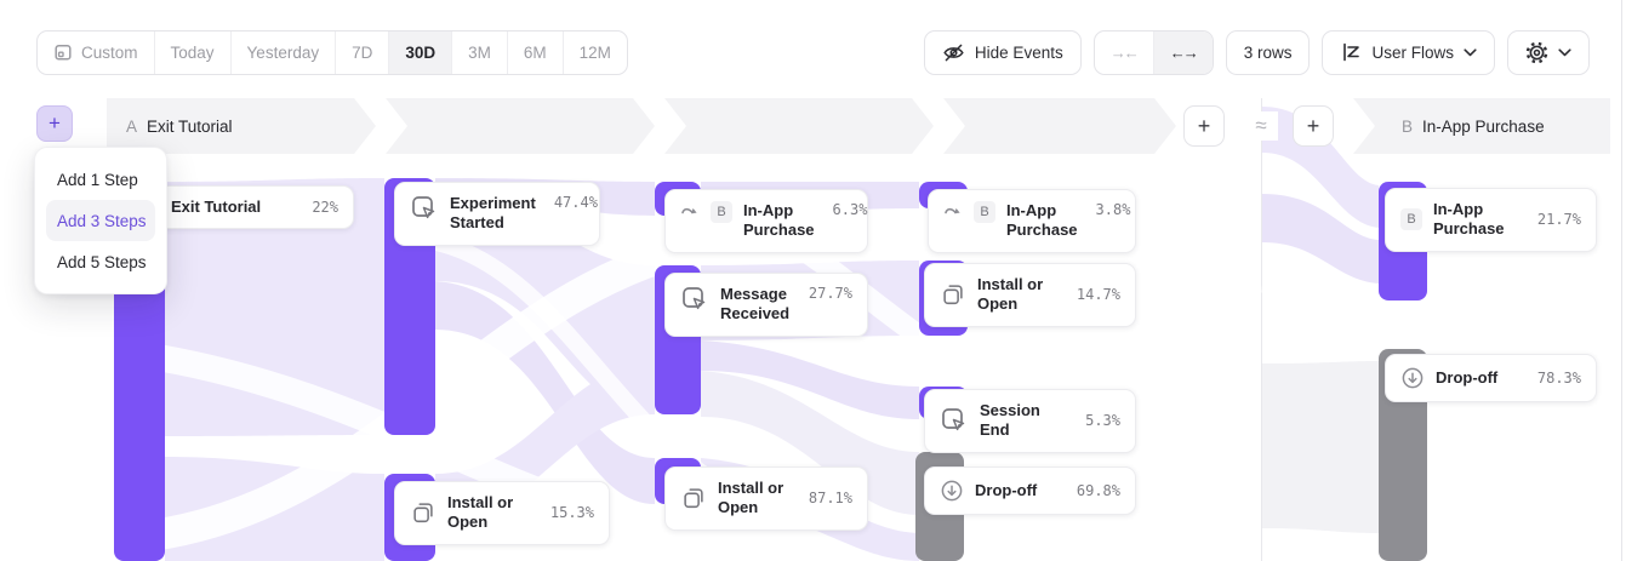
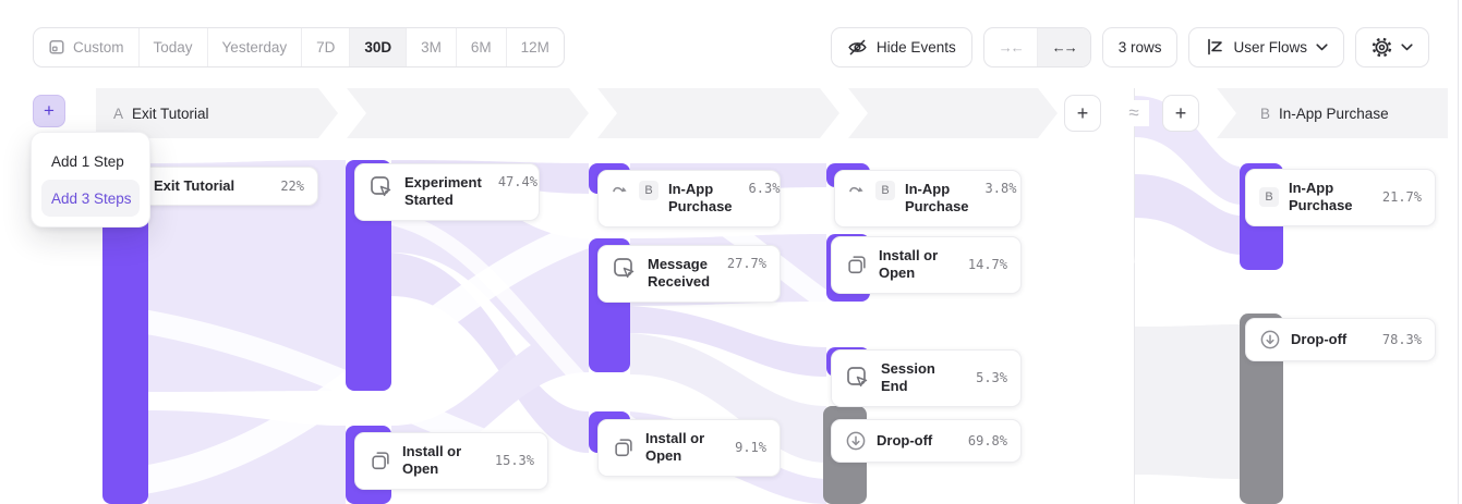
  Custom
  Today
  Yesterday
  7D
  30D
  3M
  6M
  12M
  Hide Events
  →←
  ←→
  3 rows
  User Flows
  A
  Exit Tutorial
  +
  ≈
  +
  B
  In-App Purchase
  Exit Tutorial
  22%
  Experiment Started
  47.4%
  Install or Open
  15.3%
  B
  In-App Purchase
  6.3%
  Message Received
  27.7%
  Install or Open
- 87.1%
+ 9.1%
  B
  In-App Purchase
  3.8%
  Install or Open
  14.7%
  Session End
  5.3%
  Drop-off
  69.8%
  B
  In-App Purchase
  21.7%
  Drop-off
  78.3%
  +
  Add 1 Step
  Add 3 Steps
- Add 5 Steps
